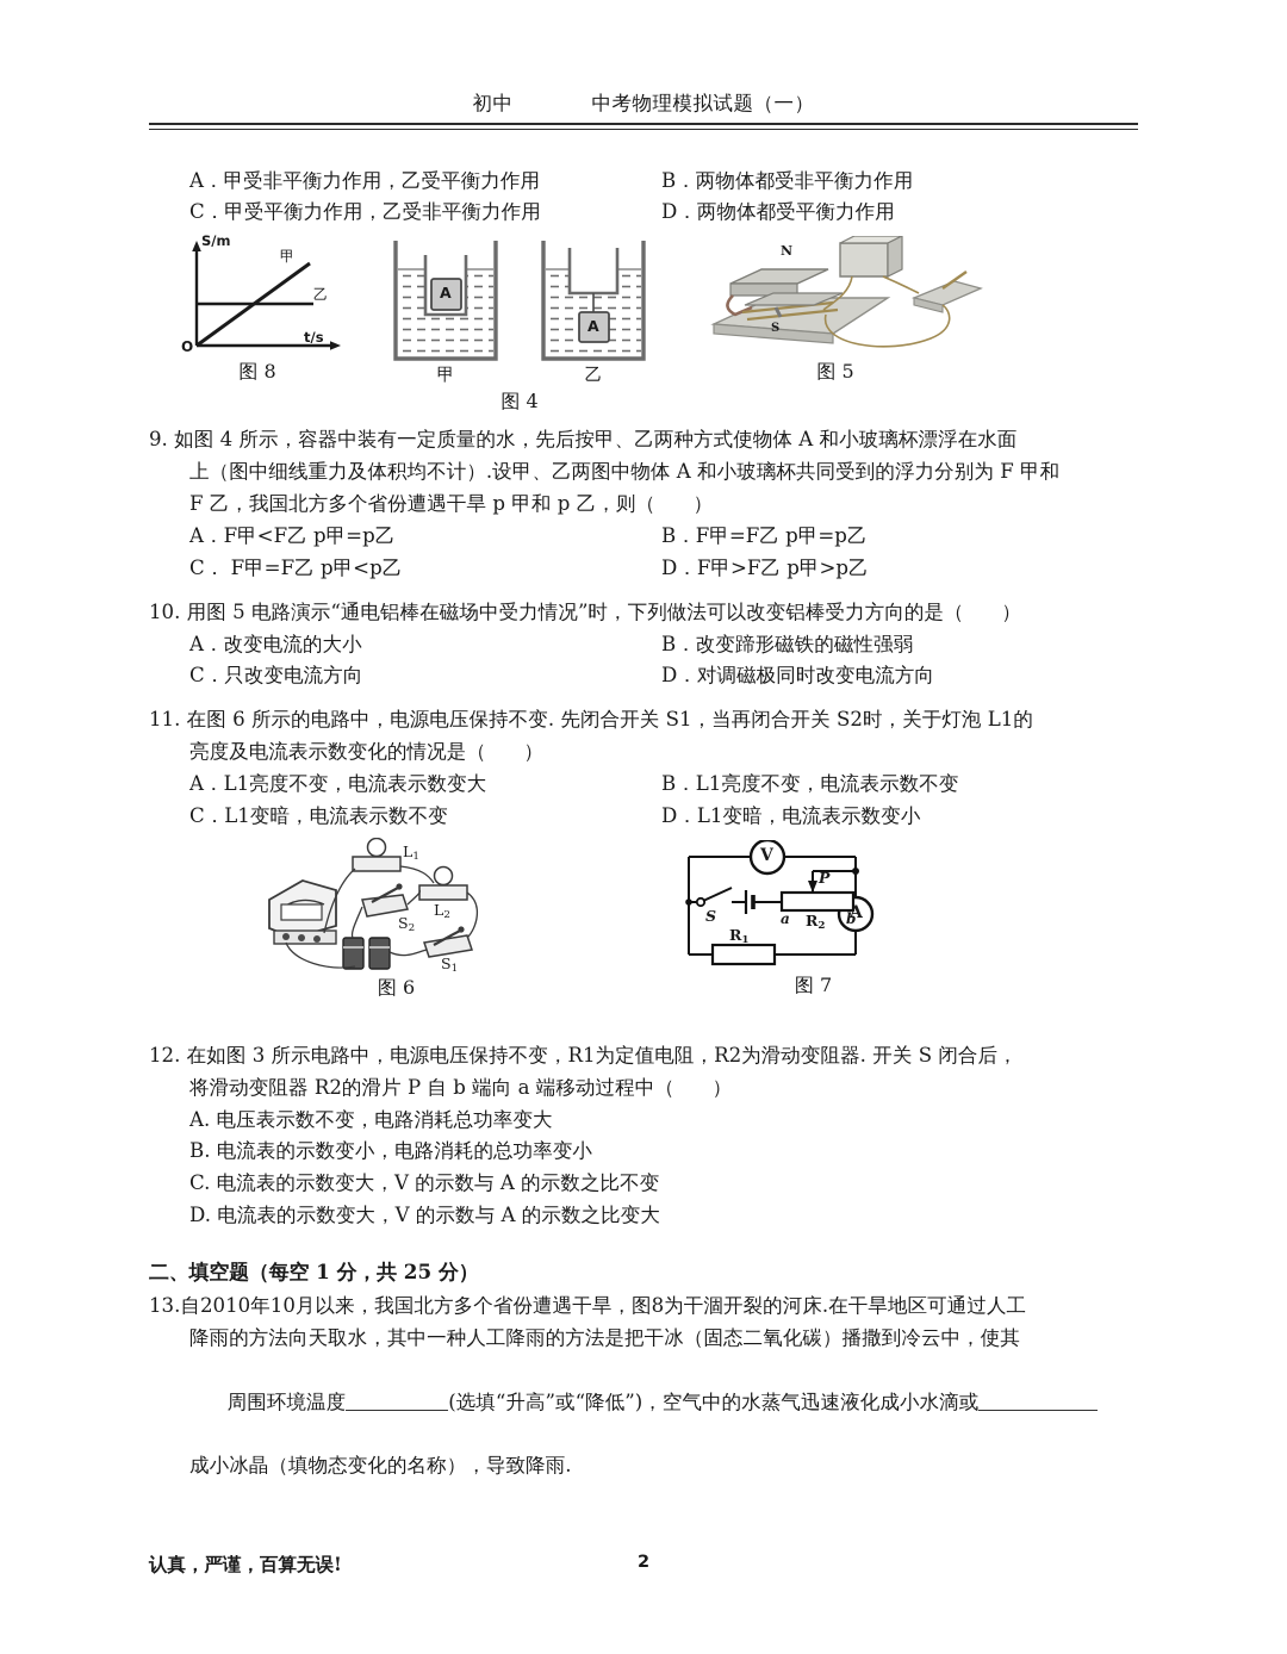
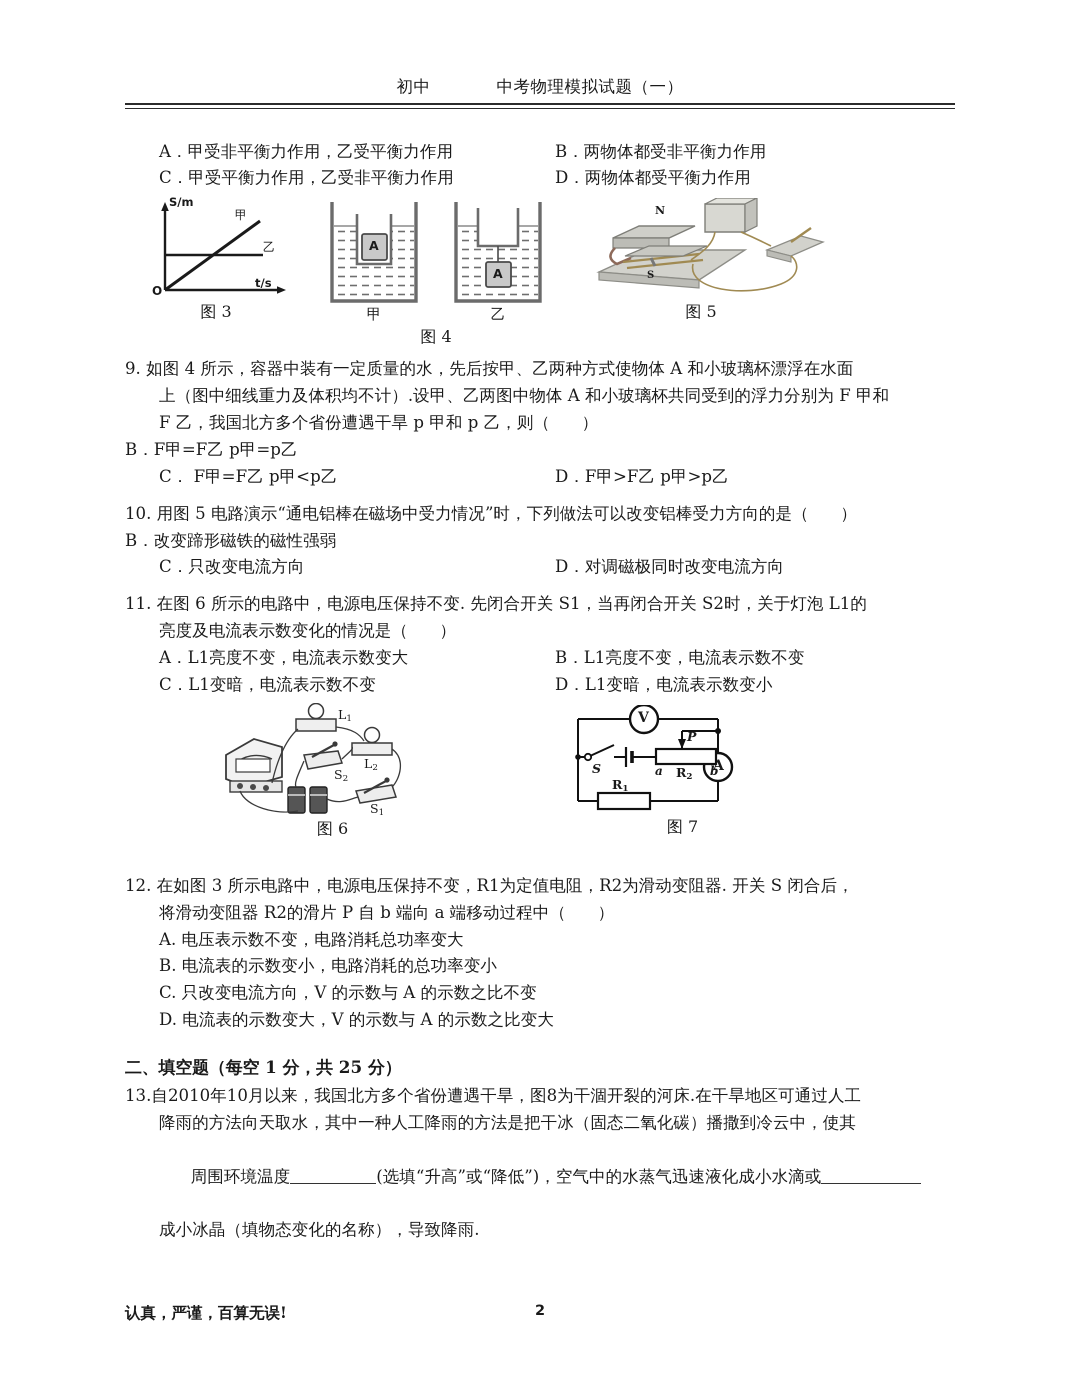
  初中
  中考物理模拟试题（一）
  A．甲受非平衡力作用，乙受平衡力作用
  B．两物体都受非平衡力作用
  C．甲受平衡力作用，乙受非平衡力作用
  D．两物体都受平衡力作用
  S/m
  t/s
  O
  甲
  乙
- 图 8
+ 图 3
  A
  甲
  A
  乙
  图 4
  N
  S
  图 5
  9. 如图 4 所示，容器中装有一定质量的水，先后按甲、乙两种方式使物体 A 和小玻璃杯漂浮在水面
  上（图中细线重力及体积均不计）.设甲、乙两图中物体 A 和小玻璃杯共同受到的浮力分别为 F 甲和
  F 乙，我国北方多个省份遭遇干旱 p 甲和 p 乙，则（ ）
- A．F甲<F乙 p甲=p乙
  B．F甲=F乙 p甲=p乙
  C． F甲=F乙 p甲<p乙
  D．F甲>F乙 p甲>p乙
  10. 用图 5 电路演示“通电铝棒在磁场中受力情况”时，下列做法可以改变铝棒受力方向的是（ ）
- A．改变电流的大小
  B．改变蹄形磁铁的磁性强弱
  C．只改变电流方向
  D．对调磁极同时改变电流方向
  11. 在图 6 所示的电路中，电源电压保持不变. 先闭合开关 S1，当再闭合开关 S2时，关于灯泡 L1的
  亮度及电流表示数变化的情况是（ ）
  A．L1亮度不变，电流表示数变大
  B．L1亮度不变，电流表示数不变
  C．L1变暗，电流表示数不变
  D．L1变暗，电流表示数变小
  L1
  L2
  S2
  S1
  图 6
  V
  A
  S
  P
  a
  b
  R2
  R1
  图 7
  12. 在如图 3 所示电路中，电源电压保持不变，R1为定值电阻，R2为滑动变阻器. 开关 S 闭合后，
  将滑动变阻器 R2的滑片 P 自 b 端向 a 端移动过程中（ ）
  A. 电压表示数不变，电路消耗总功率变大
  B. 电流表的示数变小，电路消耗的总功率变小
- C. 电流表的示数变大，V 的示数与 A 的示数之比不变
+ C. 只改变电流方向，V 的示数与 A 的示数之比不变
  D. 电流表的示数变大，V 的示数与 A 的示数之比变大
  二、填空题（每空 1 分，共 25 分）
  13.自2010年10月以来，我国北方多个省份遭遇干旱，图8为干涸开裂的河床.在干旱地区可通过人工
  降雨的方法向天取水，其中一种人工降雨的方法是把干冰（固态二氧化碳）播撒到冷云中，使其
  周围环境温度 (选填“升高”或“降低”)，空气中的水蒸气迅速液化成小水滴或
  成小冰晶（填物态变化的名称），导致降雨.
  认真，严谨，百算无误!
  2
